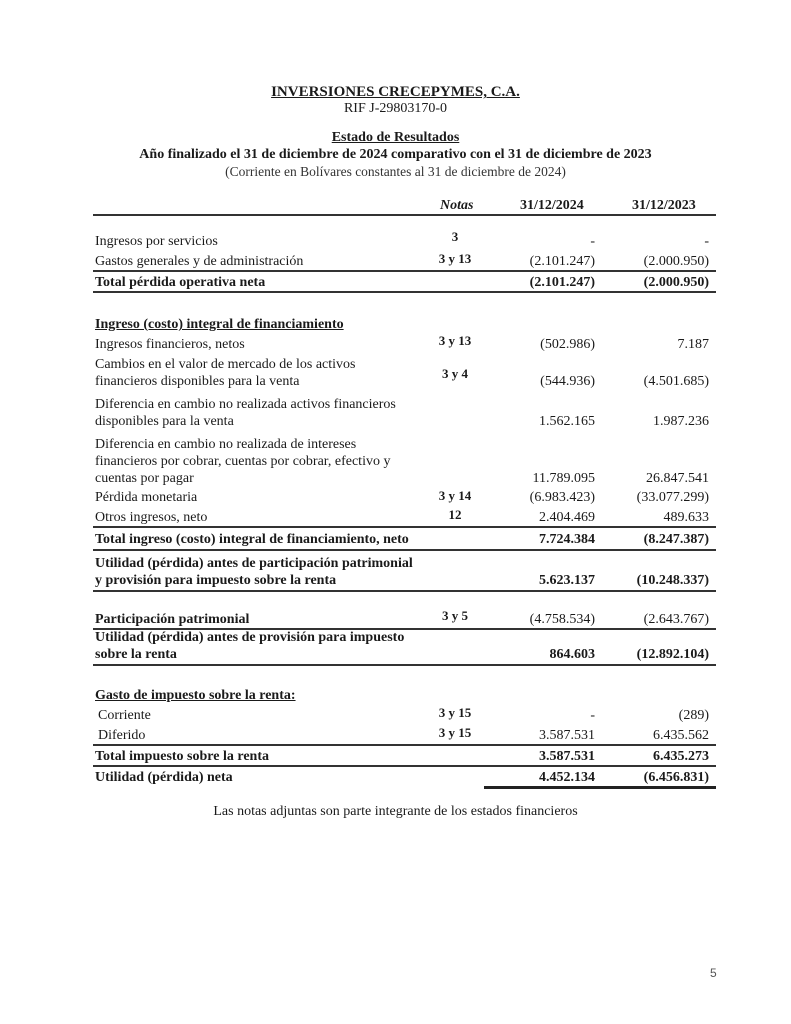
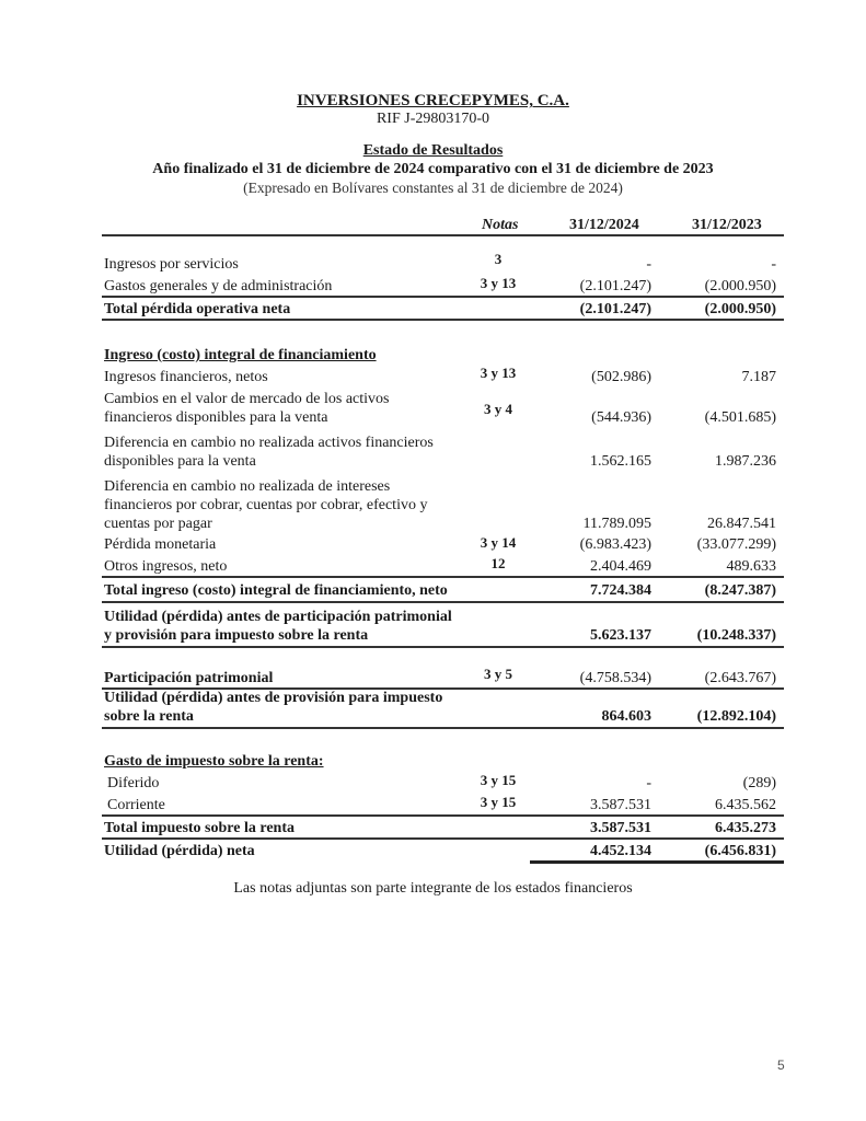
  INVERSIONES CRECEPYMES, C.A.
  RIF J-29803170-0
  Estado de Resultados
  Año finalizado el 31 de diciembre de 2024 comparativo con el 31 de diciembre de 2023
- (Corriente en Bolívares constantes al 31 de diciembre de 2024)
+ (Expresado en Bolívares constantes al 31 de diciembre de 2024)
  Notas
  31/12/2024
  31/12/2023
  Ingresos por servicios
  3
  -
  -
  Gastos generales y de administración
  3 y 13
  (2.101.247)
  (2.000.950)
  Total pérdida operativa neta
  (2.101.247)
  (2.000.950)
  Ingreso (costo) integral de financiamiento
  Ingresos financieros, netos
  3 y 13
  (502.986)
  7.187
  Cambios en el valor de mercado de los activos
  financieros disponibles para la venta
  3 y 4
  (544.936)
  (4.501.685)
  Diferencia en cambio no realizada activos financieros
  disponibles para la venta
  1.562.165
  1.987.236
  Diferencia en cambio no realizada de intereses
  financieros por cobrar, cuentas por cobrar, efectivo y
  cuentas por pagar
  11.789.095
  26.847.541
  Pérdida monetaria
  3 y 14
  (6.983.423)
  (33.077.299)
  Otros ingresos, neto
  12
  2.404.469
  489.633
  Total ingreso (costo) integral de financiamiento, neto
  7.724.384
  (8.247.387)
  Utilidad (pérdida) antes de participación patrimonial
  y provisión para impuesto sobre la renta
  5.623.137
  (10.248.337)
  Participación patrimonial
  3 y 5
  (4.758.534)
  (2.643.767)
  Utilidad (pérdida) antes de provisión para impuesto
  sobre la renta
  864.603
  (12.892.104)
  Gasto de impuesto sobre la renta:
- Corriente
+ Diferido
  3 y 15
  -
  (289)
- Diferido
+ Corriente
  3 y 15
  3.587.531
  6.435.562
  Total impuesto sobre la renta
  3.587.531
  6.435.273
  Utilidad (pérdida) neta
  4.452.134
  (6.456.831)
  Las notas adjuntas son parte integrante de los estados financieros
  5
